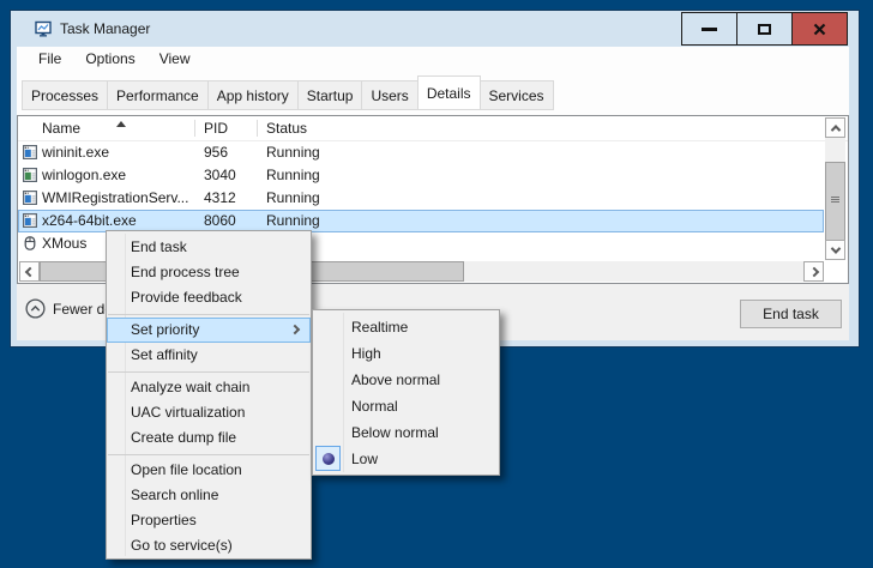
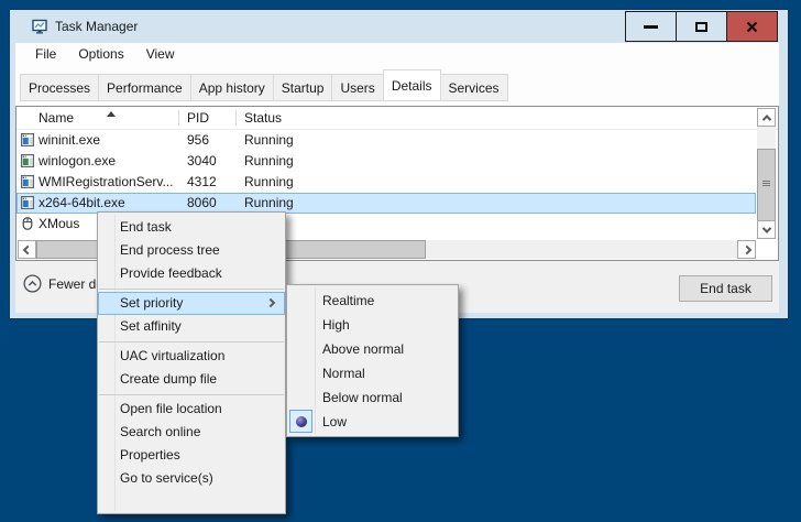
  Task Manager
  File
  Options
  View
  Processes
  Performance
  App history
  Startup
  Users
  Details
  Services
  Name
  PID
  Status
  wininit.exe
  956
  Running
  winlogon.exe
  3040
  Running
  WMIRegistrationServ...
  4312
  Running
  x264-64bit.exe
  8060
  Running
  XMous
  End task
  End task
  End process tree
  Provide feedback
  Set priority
  Set affinity
- Analyze wait chain
  UAC virtualization
  Create dump file
  Open file location
  Search online
  Properties
  Go to service(s)
  Realtime
  High
  Above normal
  Normal
  Below normal
  Low
